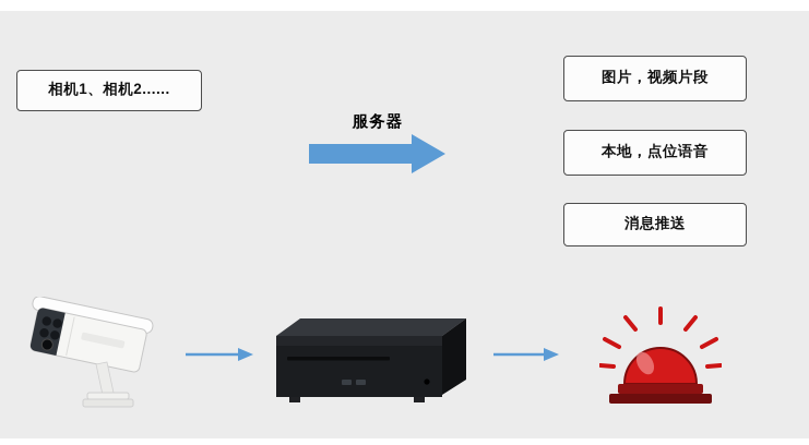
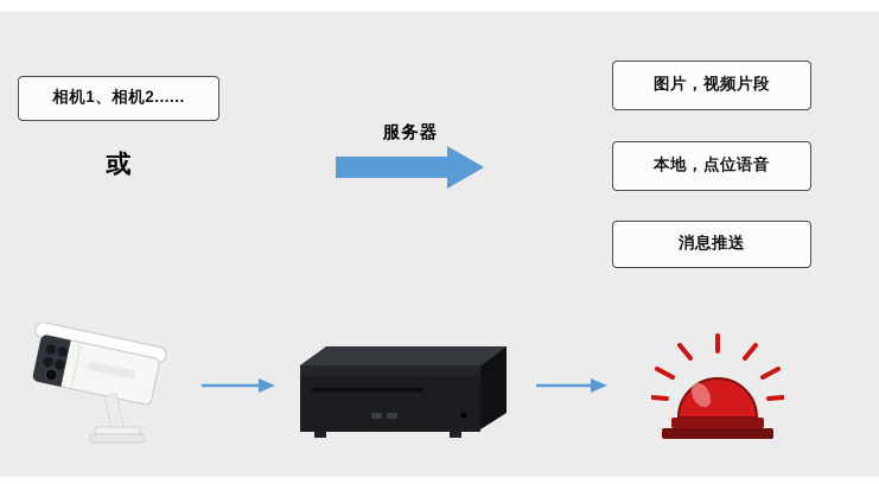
  相机1、相机2......
+ 或
  服务器
  图片，视频片段
  本地，点位语音
  消息推送
